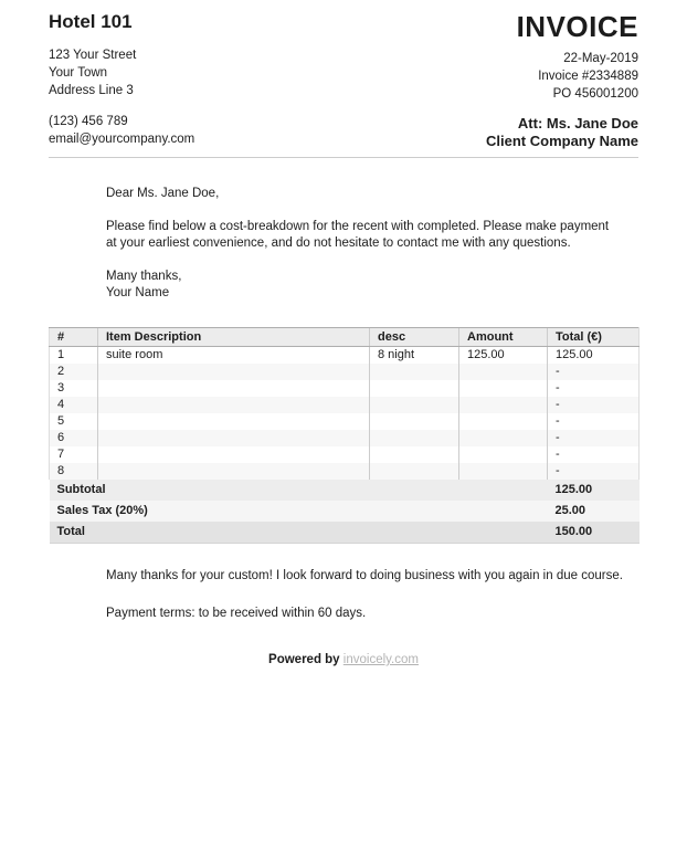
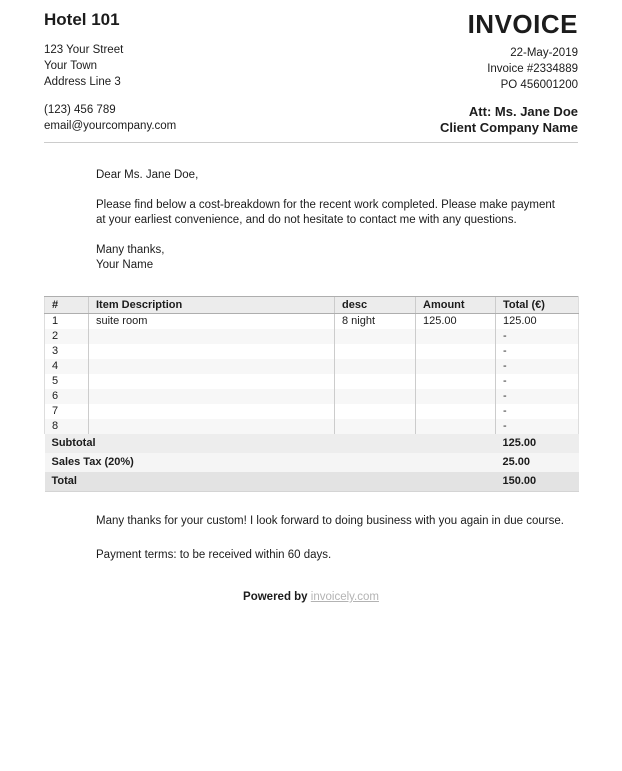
  Hotel 101
  123 Your Street
  Your Town
  Address Line 3
  (123) 456 789
  email@yourcompany.com
  INVOICE
  22-May-2019
  Invoice #2334889
  PO 456001200
  Att: Ms. Jane Doe
  Client Company Name
  Dear Ms. Jane Doe,
- Please find below a cost-breakdown for the recent with completed. Please make payment
+ Please find below a cost-breakdown for the recent work completed. Please make payment
  at your earliest convenience, and do not hesitate to contact me with any questions.
  Many thanks,
  Your Name
  #	Item Description	desc	Amount	Total (€)
  1	suite room	8 night	125.00	125.00
  2				-
  3				-
  4				-
  5				-
  6				-
  7				-
  8				-
  Subtotal	125.00
  Sales Tax (20%)	25.00
  Total	150.00
  Many thanks for your custom! I look forward to doing business with you again in due course.
  Payment terms: to be received within 60 days.
  Powered by invoicely.com
